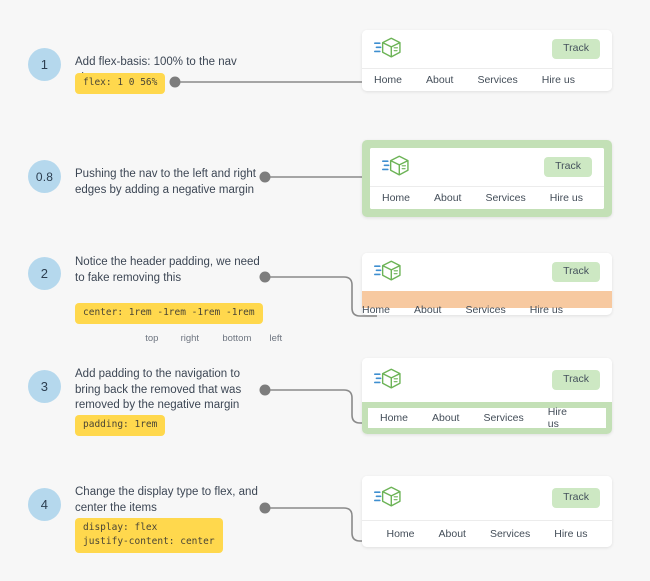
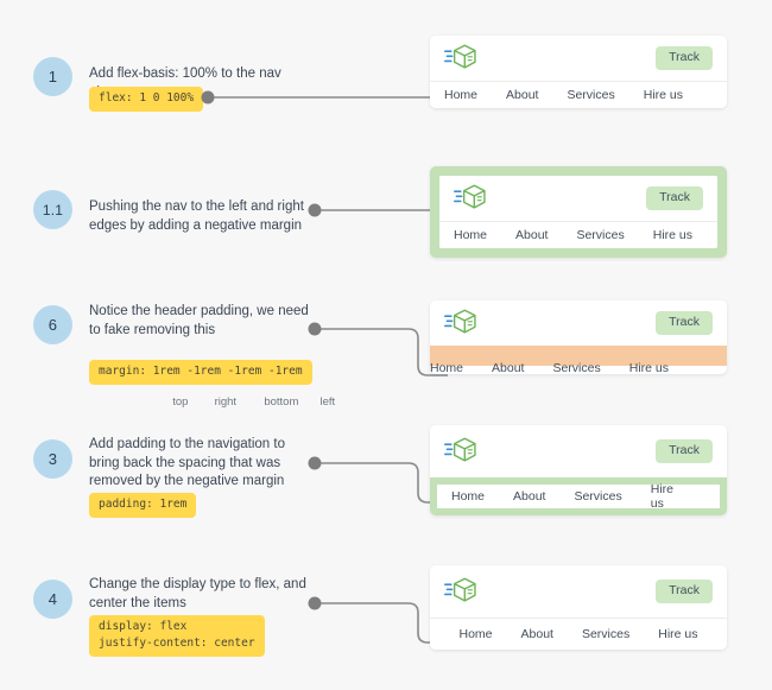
  1
  Add flex-basis: 100% to the nav
- flex: 1 0 56%
+ flex: 1 0 100%
  Track
  Home
  About
  Services
  Hire us
- 0.8
+ 1.1
  Pushing the nav to the left and right edges by adding a negative margin
  Track
  Home
  About
  Services
  Hire us
- 2
+ 6
  Notice the header padding, we need to fake removing this
- center: 1rem -1rem -1rem -1rem
+ margin: 1rem -1rem -1rem -1rem
  top right bottom left
  Track
  Home
  About
  Services
  Hire us
  3
- Add padding to the navigation to bring back the removed that was removed by the negative margin
+ Add padding to the navigation to bring back the spacing that was removed by the negative margin
  padding: 1rem
  Track
  Home
  About
  Services
  Hire us
  4
  Change the display type to flex, and center the items
  display: flex
  justify-content: center
  Track
  Home
  About
  Services
  Hire us
